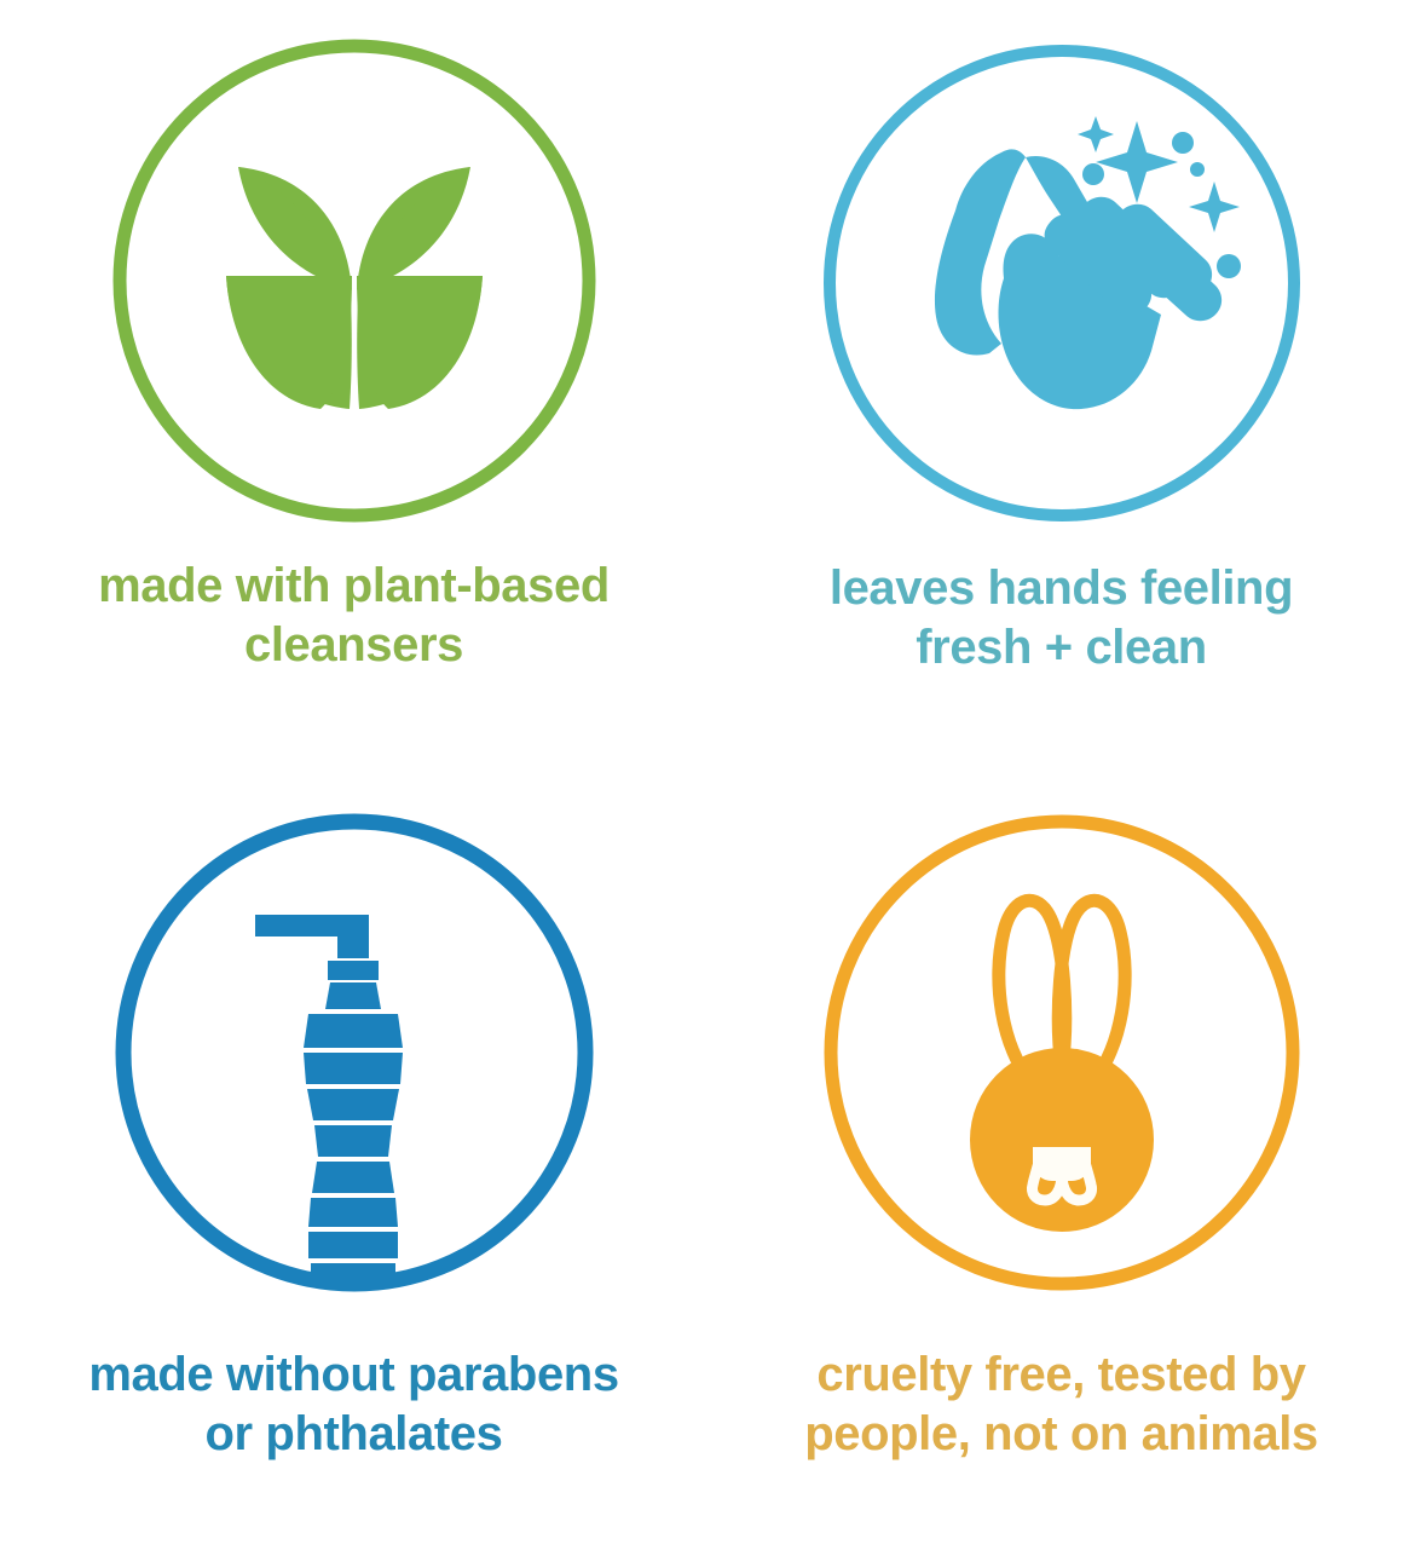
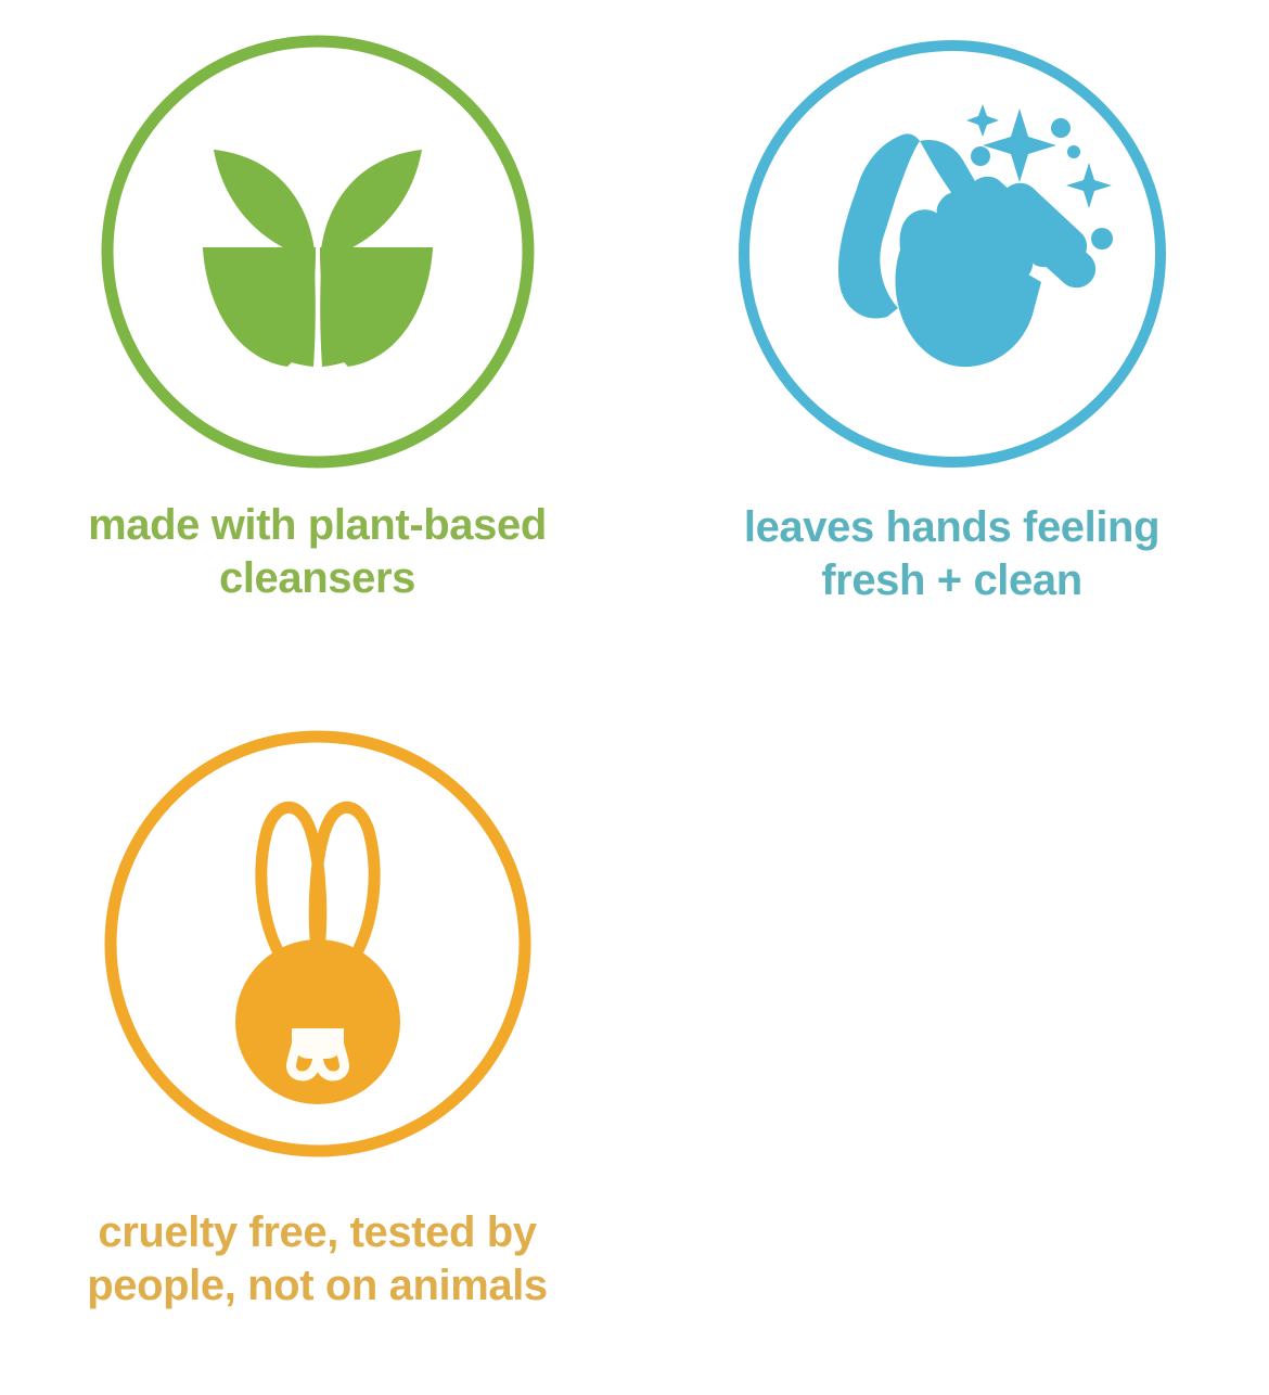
  made with plant-based
  cleansers
  leaves hands feeling
  fresh + clean
- made without parabens
- or phthalates
  cruelty free, tested by
  people, not on animals
